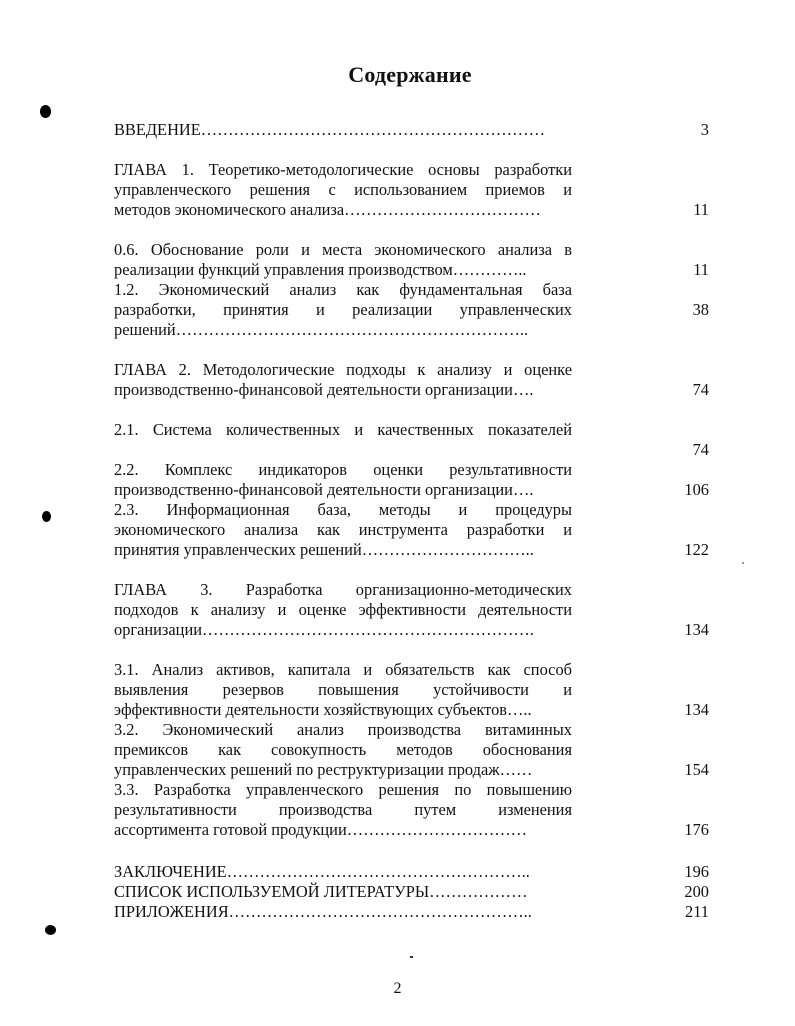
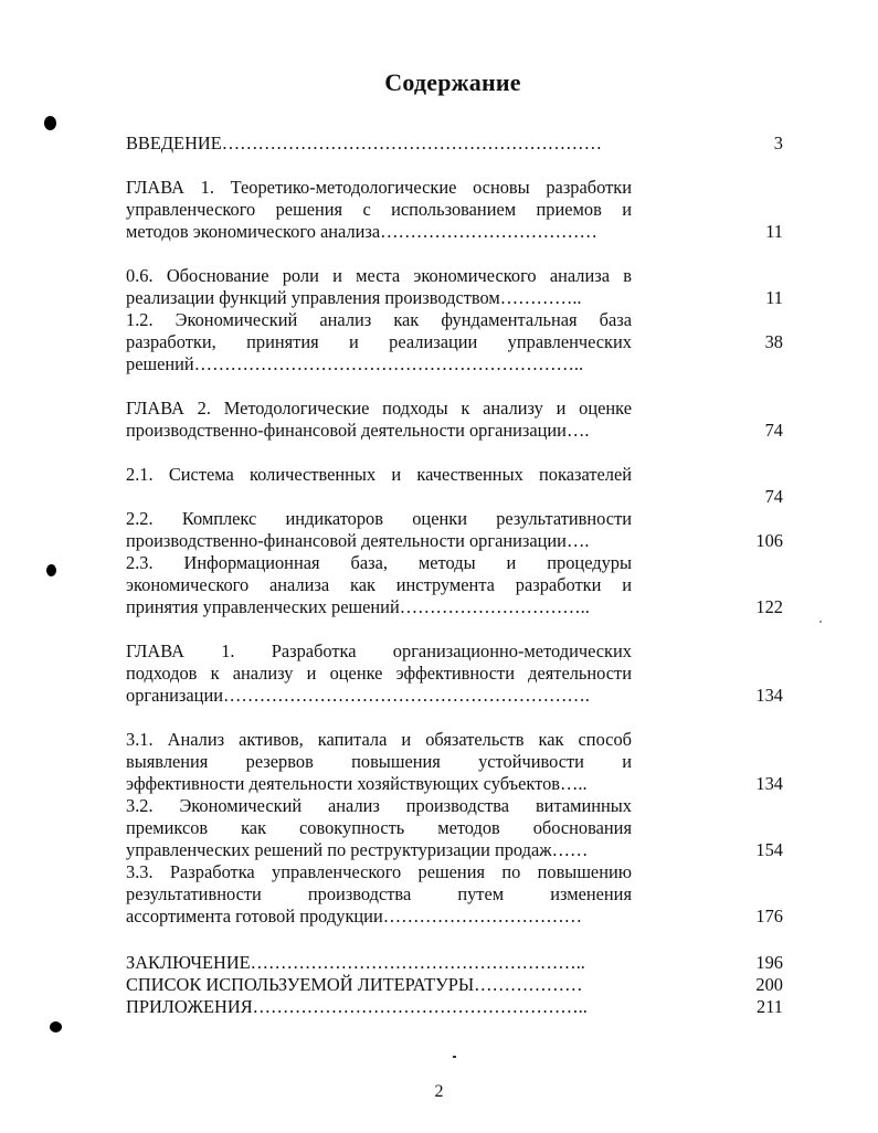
  Содержание
  ВВЕДЕНИЕ………………………………………………………
  3
  ГЛАВА 1. Теоретико-методологические основы разработки
  управленческого решения с использованием приемов и
  методов экономического анализа………………………………
  11
  0.6. Обоснование роли и места экономического анализа в
  реализации функций управления производством…………..
  11
  1.2. Экономический анализ как фундаментальная база
  разработки, принятия и реализации управленческих
  решений………………………………………………………..
  38
  ГЛАВА 2. Методологические подходы к анализу и оценке
  производственно-финансовой деятельности организации….
  74
  2.1. Система количественных и качественных показателей
  74
  2.2. Комплекс индикаторов оценки результативности
  производственно-финансовой деятельности организации….
  106
  2.3. Информационная база, методы и процедуры
  экономического анализа как инструмента разработки и
  принятия управленческих решений…………………………..
  122
- ГЛАВА 3. Разработка организационно-методических
+ ГЛАВА 1. Разработка организационно-методических
  подходов к анализу и оценке эффективности деятельности
  организации…………………………………………………….
  134
  3.1. Анализ активов, капитала и обязательств как способ
  выявления резервов повышения устойчивости и
  эффективности деятельности хозяйствующих субъектов…..
  134
  3.2. Экономический анализ производства витаминных
  премиксов как совокупность методов обоснования
  управленческих решений по реструктуризации продаж……
  154
  3.3. Разработка управленческого решения по повышению
  результативности производства путем изменения
  ассортимента готовой продукции……………………………
  176
  ЗАКЛЮЧЕНИЕ………………………………………………..
  196
  СПИСОК ИСПОЛЬЗУЕМОЙ ЛИТЕРАТУРЫ………………
  200
  ПРИЛОЖЕНИЯ………………………………………………..
  211
  2
